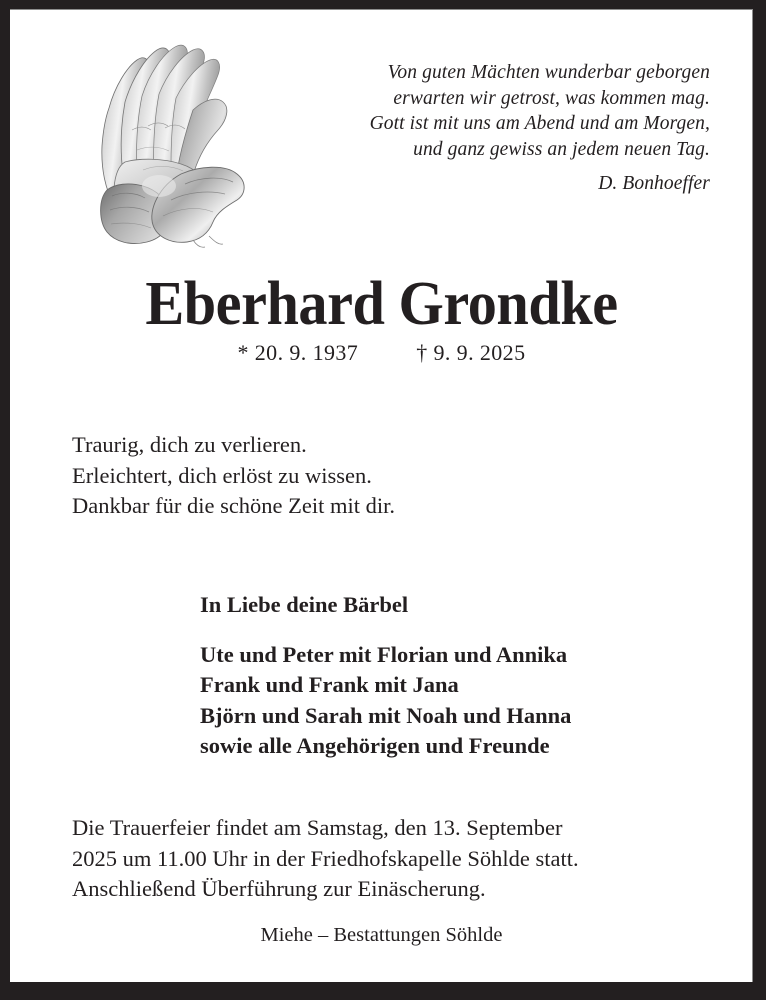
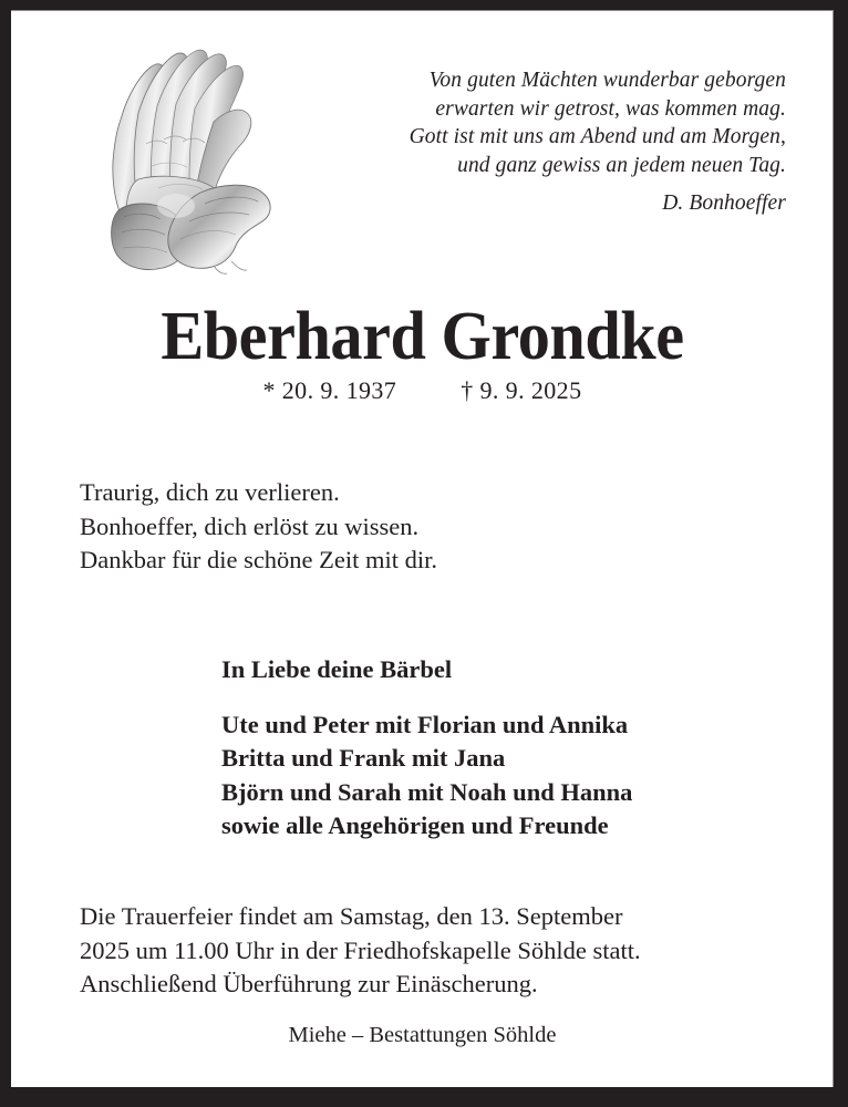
  Von guten Mächten wunderbar geborgen
  erwarten wir getrost, was kommen mag.
  Gott ist mit uns am Abend und am Morgen,
  und ganz gewiss an jedem neuen Tag.
  D. Bonhoeffer
  Eberhard Grondke
  * 20. 9. 1937
  † 9. 9. 2025
  Traurig, dich zu verlieren.
- Erleichtert, dich erlöst zu wissen.
+ Bonhoeffer, dich erlöst zu wissen.
  Dankbar für die schöne Zeit mit dir.
  In Liebe deine Bärbel
  Ute und Peter mit Florian und Annika
- Frank und Frank mit Jana
+ Britta und Frank mit Jana
  Björn und Sarah mit Noah und Hanna
  sowie alle Angehörigen und Freunde
  Die Trauerfeier findet am Samstag, den 13. September
  2025 um 11.00 Uhr in der Friedhofskapelle Söhlde statt.
  Anschließend Überführung zur Einäscherung.
  Miehe – Bestattungen Söhlde
